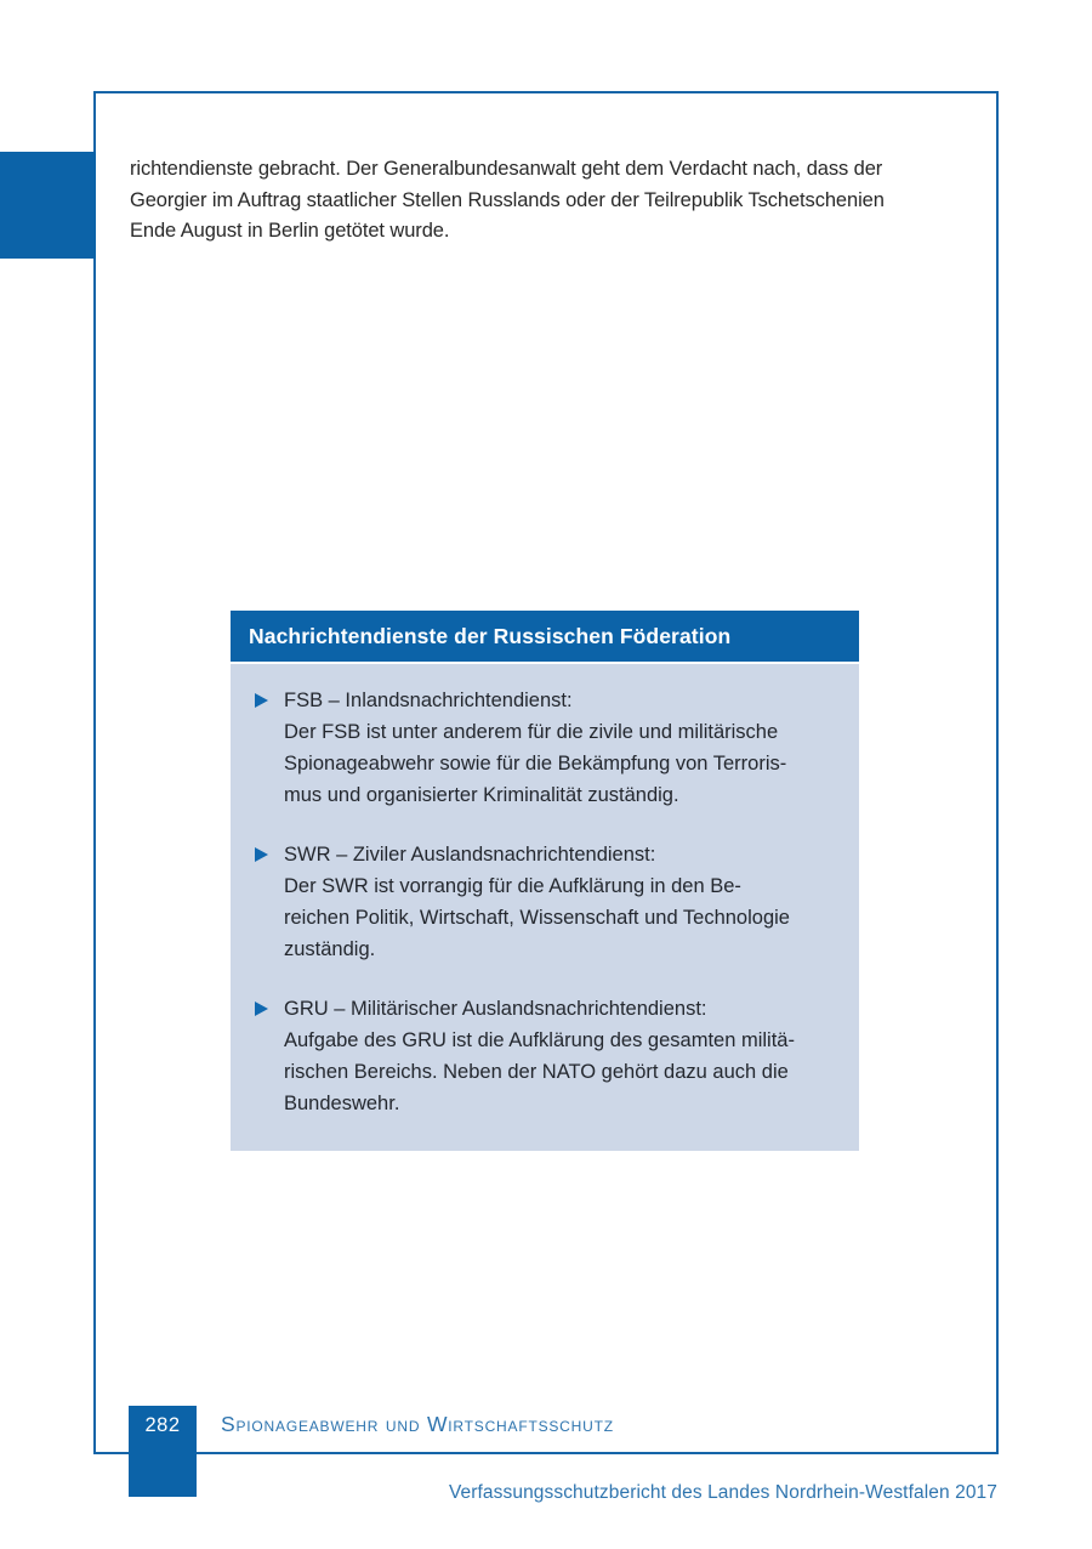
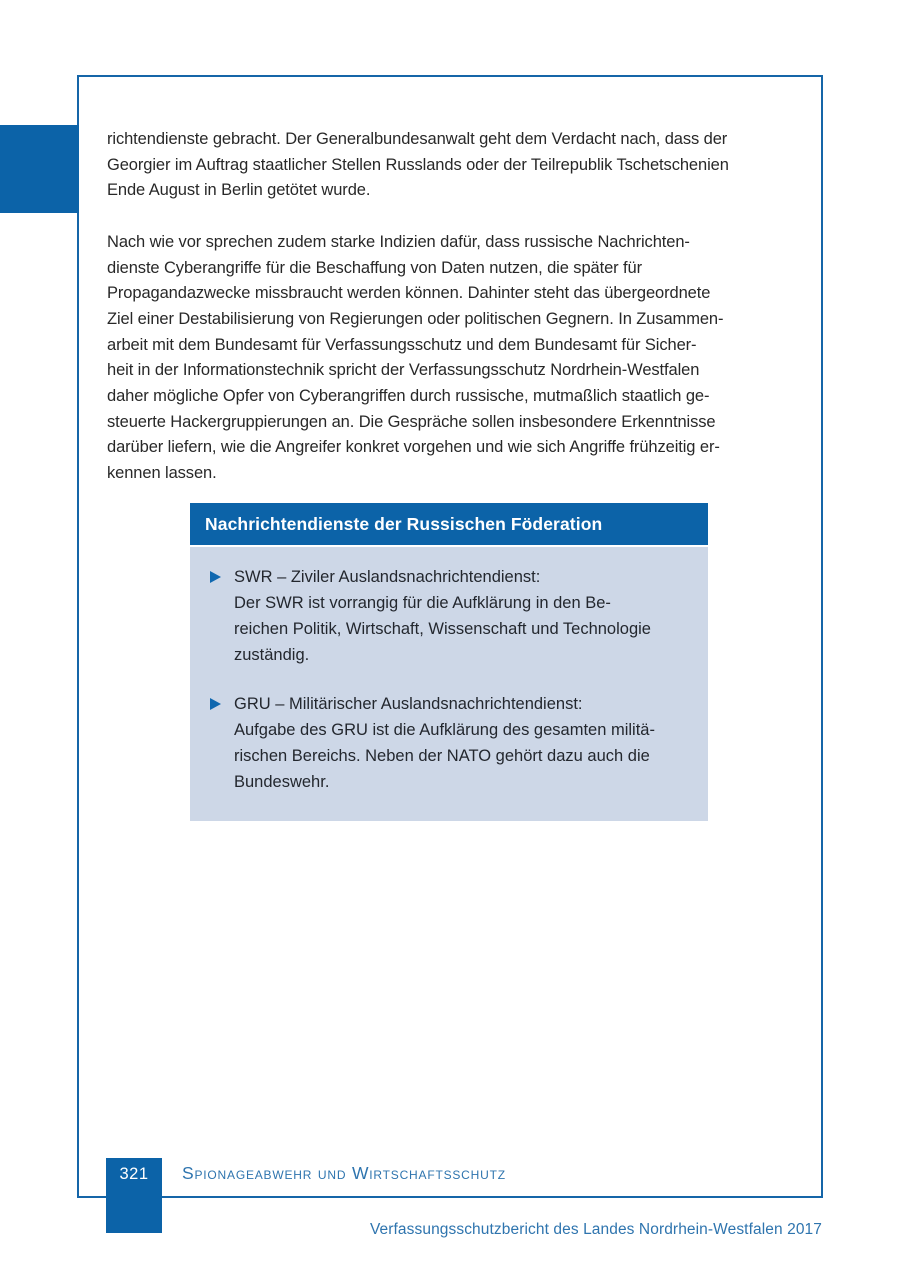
  richtendienste gebracht. Der Generalbundesanwalt geht dem Verdacht nach, dass der
  Georgier im Auftrag staatlicher Stellen Russlands oder der Teilrepublik Tschetschenien
  Ende August in Berlin getötet wurde.
+ Nach wie vor sprechen zudem starke Indizien dafür, dass russische Nachrichten-
+ dienste Cyberangriffe für die Beschaffung von Daten nutzen, die später für
+ Propagandazwecke missbraucht werden können. Dahinter steht das übergeordnete
+ Ziel einer Destabilisierung von Regierungen oder politischen Gegnern. In Zusammen-
+ arbeit mit dem Bundesamt für Verfassungsschutz und dem Bundesamt für Sicher-
+ heit in der Informationstechnik spricht der Verfassungsschutz Nordrhein-Westfalen
+ daher mögliche Opfer von Cyberangriffen durch russische, mutmaßlich staatlich ge-
+ steuerte Hackergruppierungen an. Die Gespräche sollen insbesondere Erkenntnisse
+ darüber liefern, wie die Angreifer konkret vorgehen und wie sich Angriffe frühzeitig er-
+ kennen lassen.
  Nachrichtendienste der Russischen Föderation
- FSB – Inlandsnachrichtendienst:
- Der FSB ist unter anderem für die zivile und militärische
- Spionageabwehr sowie für die Bekämpfung von Terroris-
- mus und organisierter Kriminalität zuständig.
  SWR – Ziviler Auslandsnachrichtendienst:
  Der SWR ist vorrangig für die Aufklärung in den Be-
  reichen Politik, Wirtschaft, Wissenschaft und Technologie
  zuständig.
  GRU – Militärischer Auslandsnachrichtendienst:
  Aufgabe des GRU ist die Aufklärung des gesamten militä-
  rischen Bereichs. Neben der NATO gehört dazu auch die
  Bundeswehr.
- 282
+ 321
  Spionageabwehr und Wirtschaftsschutz
  Verfassungsschutzbericht des Landes Nordrhein-Westfalen 2017
